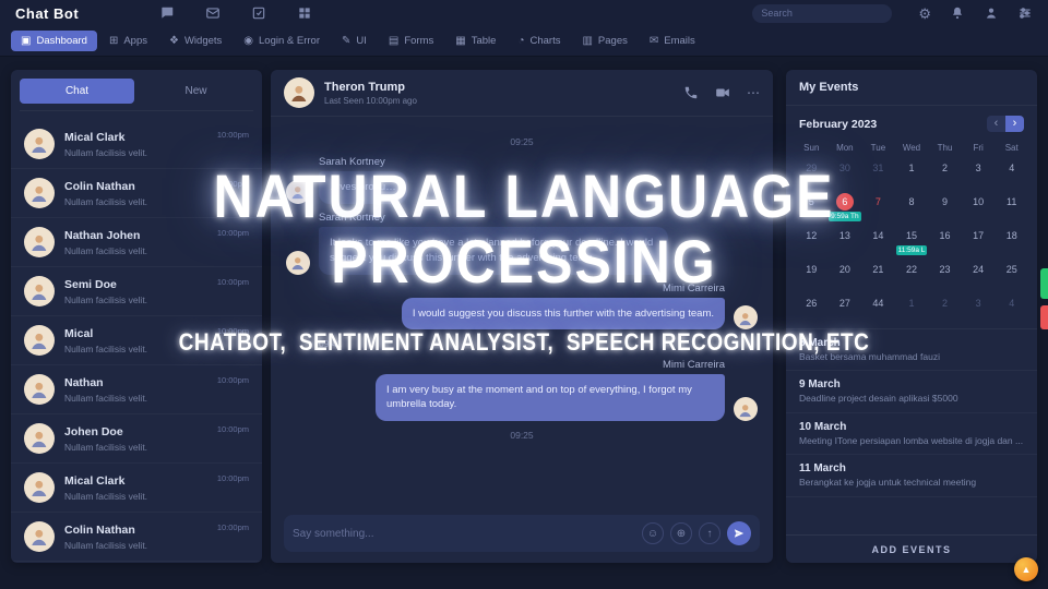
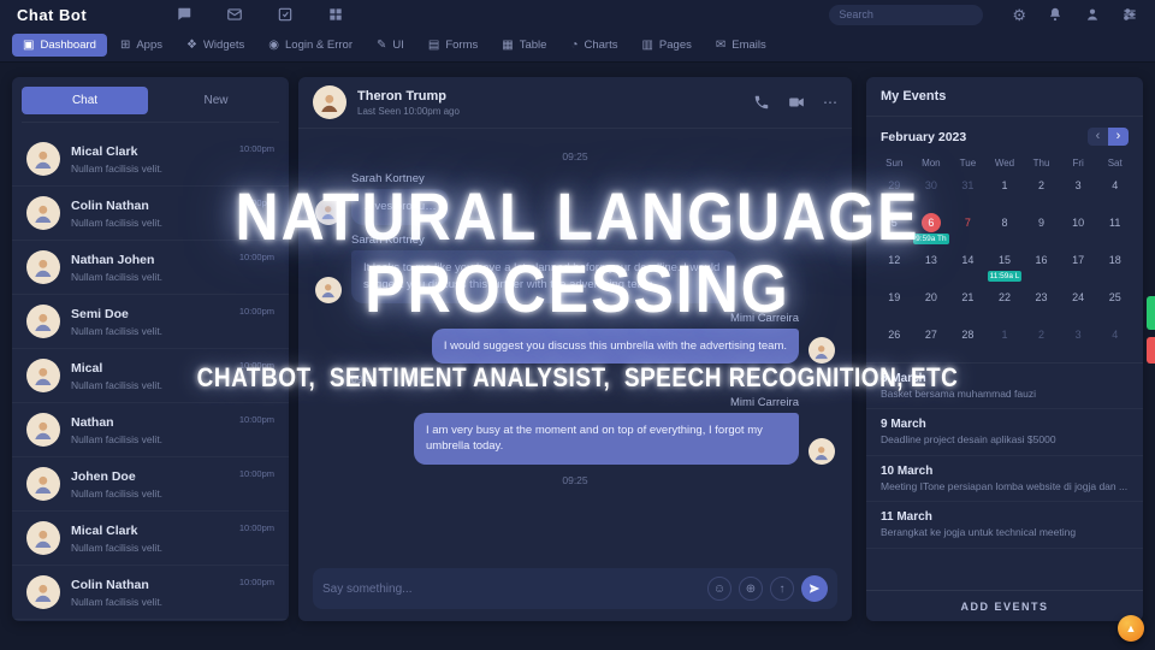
  Chat Bot
  Search
  ⚙
  ▣
  Dashboard
  ⊞
  Apps
  ❖
  Widgets
  ◉
  Login & Error
  ✎
  UI
  ▤
  Forms
  ▦
  Table
  ◔
  Charts
  ▥
  Pages
  ✉
  Emails
  Chat
  New
  Mical Clark
  Nullam facilisis velit.
  10:00pm
  Colin Nathan
  Nullam facilisis velit.
  10:00pm
  Nathan Johen
  Nullam facilisis velit.
  10:00pm
  Semi Doe
  Nullam facilisis velit.
  10:00pm
  Mical
  Nullam facilisis velit.
  10:00pm
  Nathan
  Nullam facilisis velit.
  10:00pm
  Johen Doe
  Nullam facilisis velit.
  10:00pm
  Mical Clark
  Nullam facilisis velit.
  10:00pm
  Colin Nathan
  Nullam facilisis velit.
  10:00pm
  Theron Trump
  Last Seen 10:00pm ago
  ⋯
  09:25
  Sarah Kortney
  …ves produ…
  Sarah Kortney
  It looks to me like you have a lot planned before your deadline. I would suggest you discuss this further with the advertising team.
  Mimi Carreira
- I would suggest you discuss this further with the advertising team.
+ I would suggest you discuss this umbrella with the advertising team.
  09:41
  Mimi Carreira
  I am very busy at the moment and on top of everything, I forgot my umbrella today.
  09:25
  Say something...
  ☺
  ⊕
  ↑
  My Events
  February 2023
  ‹
  ›
  Sun
  Mon
  Tue
  Wed
  Thu
  Fri
  Sat
  29
  30
  31
  1
  2
  3
  4
  5
  6
  7
  8
  9
  10
  11
  12
  13
  14
  15
  16
  17
  18
  19
  20
  21
  22
  23
  24
  25
  26
  27
- 44
+ 28
  1
  2
  3
  4
  8 March
  Basket bersama muhammad fauzi
  9 March
  Deadline project desain aplikasi $5000
  10 March
  Meeting ITone persiapan lomba website di jogja dan ...
  11 March
  Berangkat ke jogja untuk technical meeting
  ADD EVENTS
  NATURAL LANGUAGE
  PROCESSING
  CHATBOT, SENTIMENT ANALYSIST, SPEECH RECOGNITION, ETC
  ▲
